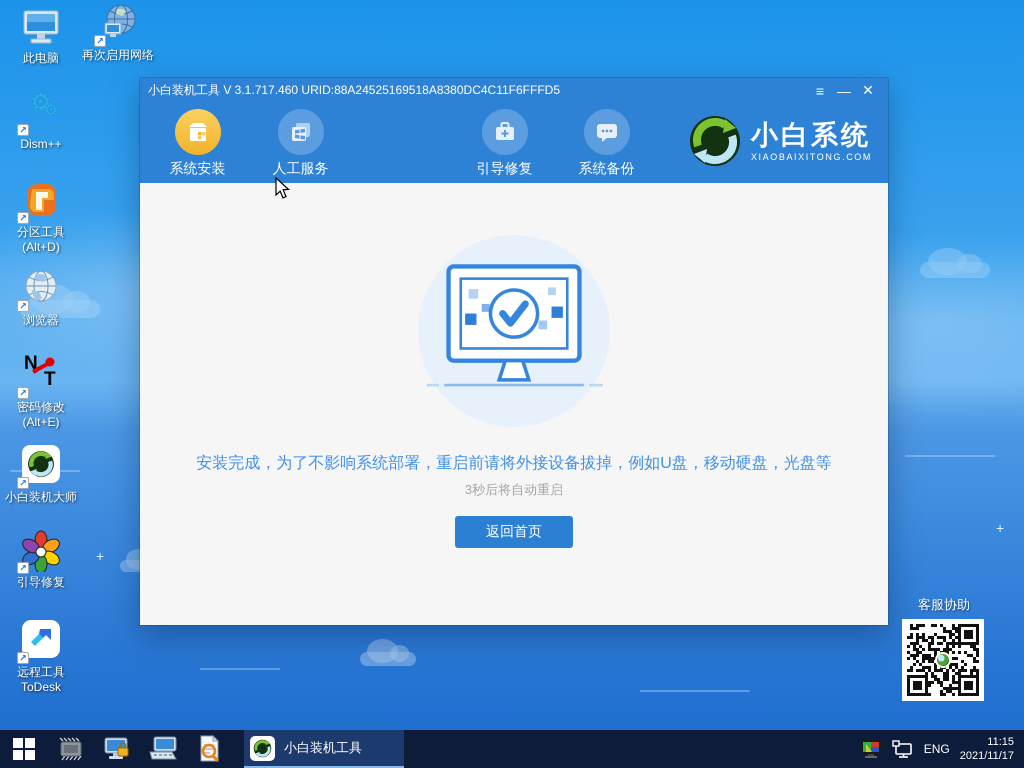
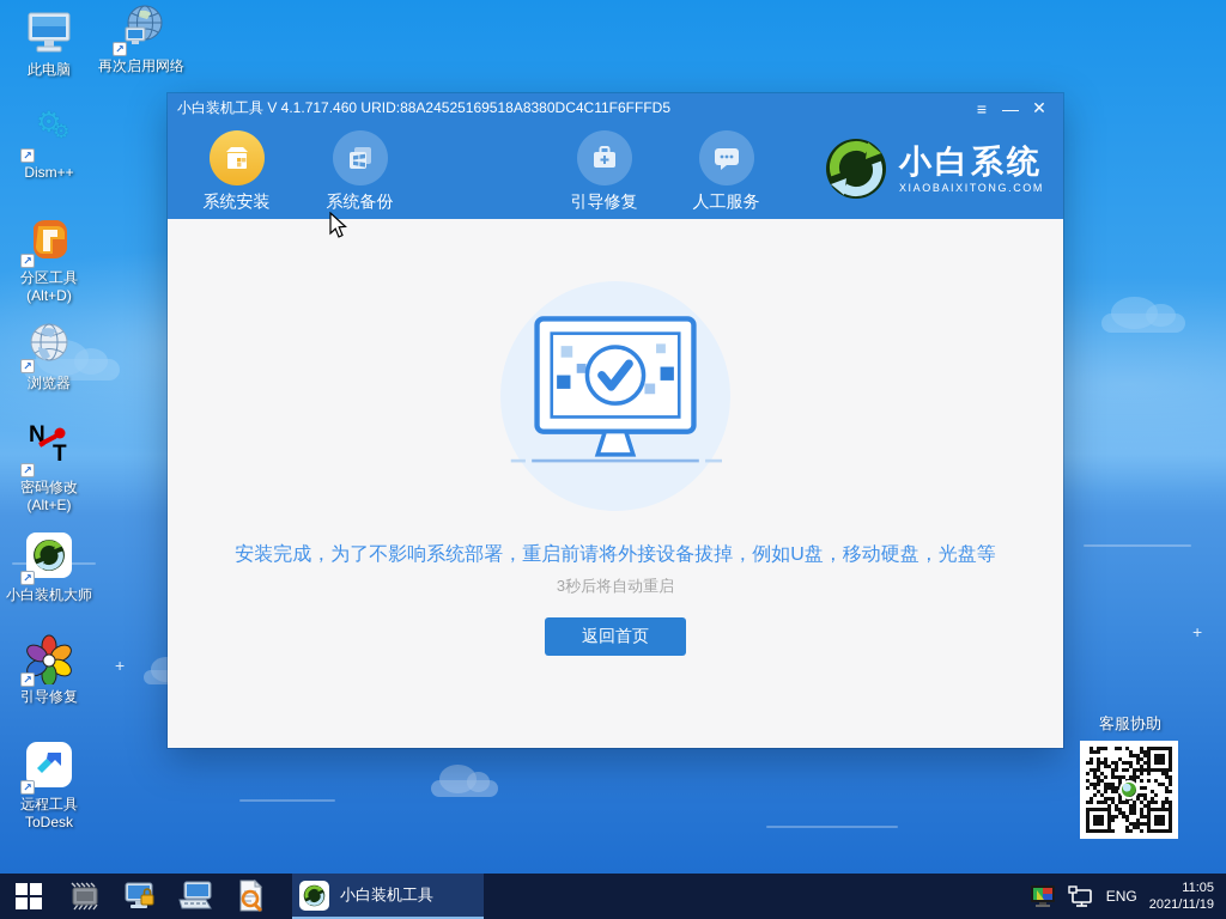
  +
  +
  此电脑
  ↗
  再次启用网络
  ⚙
  ⚙
  ↗
  Dism++
  ↗
  分区工具
  (Alt+D)
  ↗
  浏览器
  N
  T
  ↗
  密码修改
  (Alt+E)
  ↗
  小白装机大师
  ↗
  引导修复
  ↗
  远程工具
  ToDesk
- 小白装机工具 V 3.1.717.460 URID:88A24525169518A8380DC4C11F6FFFD5
+ 小白装机工具 V 4.1.717.460 URID:88A24525169518A8380DC4C11F6FFFD5
  ≡
  —
  ✕
  系统安装
- 人工服务
+ 系统备份
  引导修复
- 系统备份
+ 人工服务
  小白系统
  XIAOBAIXITONG.COM
  安装完成，为了不影响系统部署，重启前请将外接设备拔掉，例如U盘，移动硬盘，光盘等
  3秒后将自动重启
  返回首页
  客服协助
  小白装机工具
  ENG
- 11:15
+ 11:05
- 2021/11/17
+ 2021/11/19
